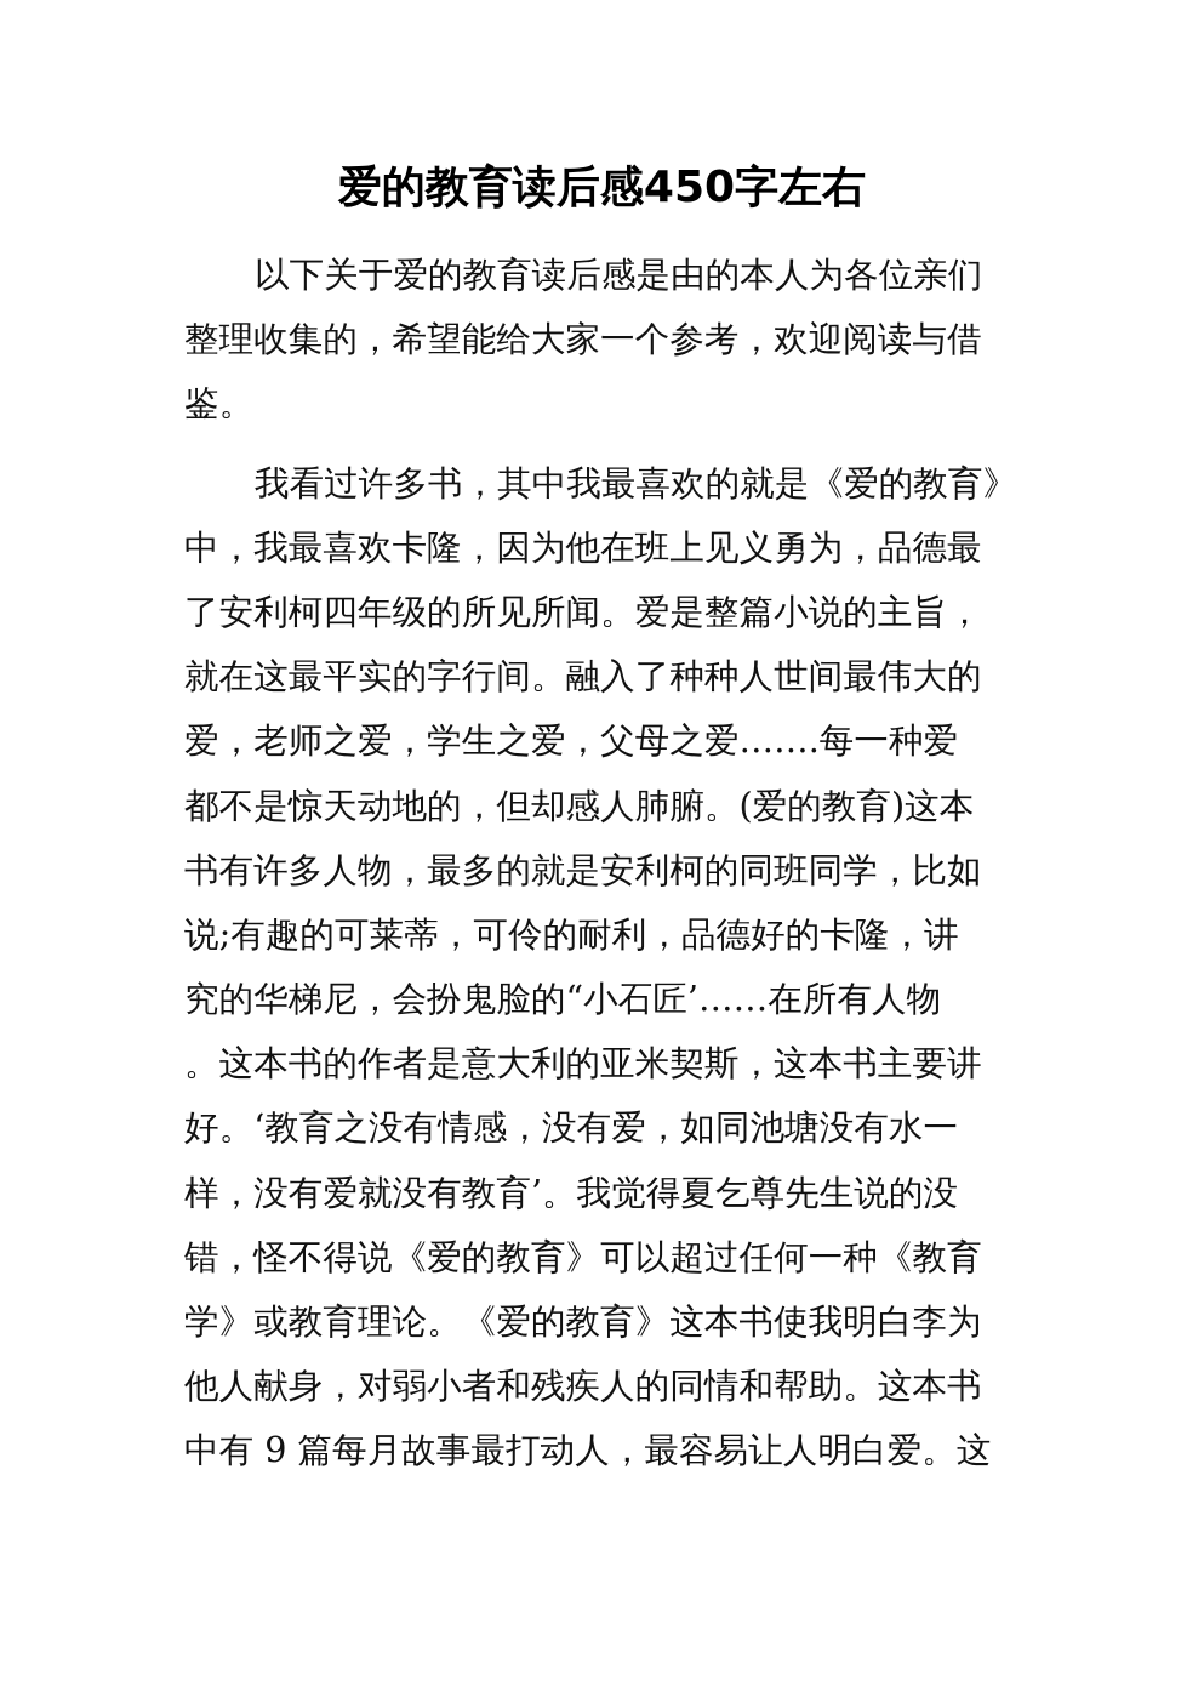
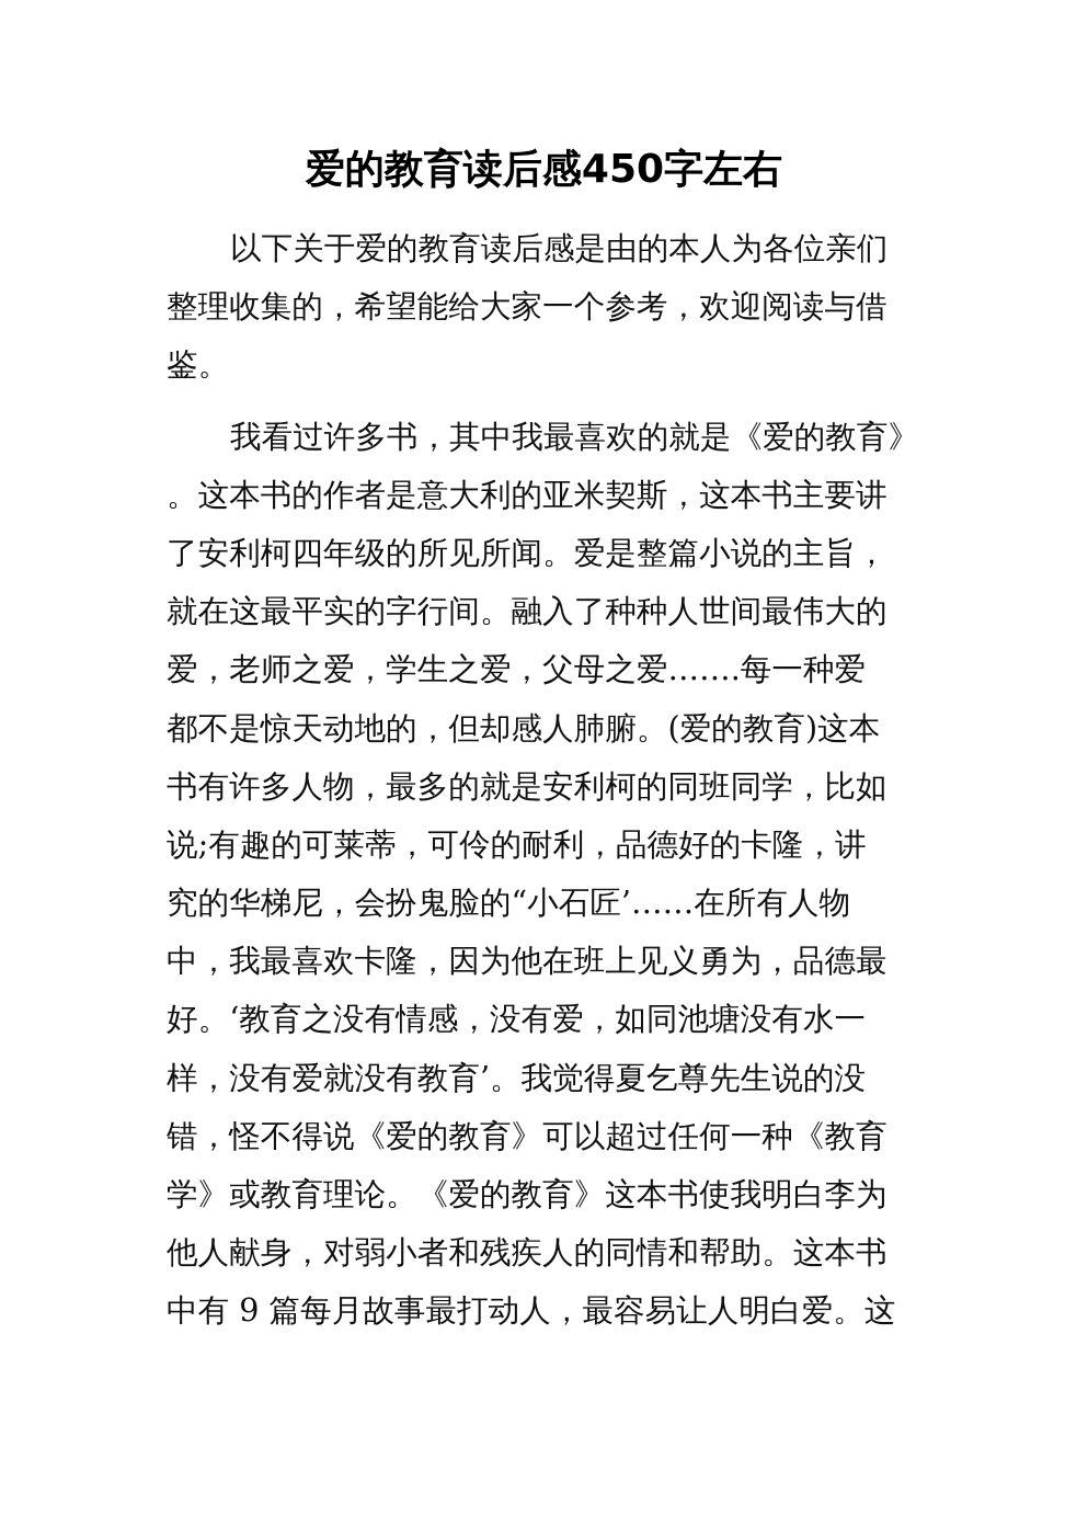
  爱的教育读后感450字左右
  以下关于爱的教育读后感是由的本人为各位亲们
  整理收集的，希望能给大家一个参考，欢迎阅读与借
  鉴。
  我看过许多书，其中我最喜欢的就是《爱的教育》
- 中，我最喜欢卡隆，因为他在班上见义勇为，品德最
+ 。这本书的作者是意大利的亚米契斯，这本书主要讲
  了安利柯四年级的所见所闻。爱是整篇小说的主旨，
  就在这最平实的字行间。融入了种种人世间最伟大的
  爱，老师之爱，学生之爱，父母之爱…….每一种爱
  都不是惊天动地的，但却感人肺腑。(爱的教育)这本
  书有许多人物，最多的就是安利柯的同班同学，比如
  说;有趣的可莱蒂，可伶的耐利，品德好的卡隆，讲
  究的华梯尼，会扮鬼脸的“小石匠’……在所有人物
- 。这本书的作者是意大利的亚米契斯，这本书主要讲
+ 中，我最喜欢卡隆，因为他在班上见义勇为，品德最
  好。‘教育之没有情感，没有爱，如同池塘没有水一
  样，没有爱就没有教育’。我觉得夏乞尊先生说的没
  错，怪不得说《爱的教育》可以超过任何一种《教育
  学》或教育理论。《爱的教育》这本书使我明白李为
  他人献身，对弱小者和残疾人的同情和帮助。这本书
  中有 9 篇每月故事最打动人，最容易让人明白爱。这
